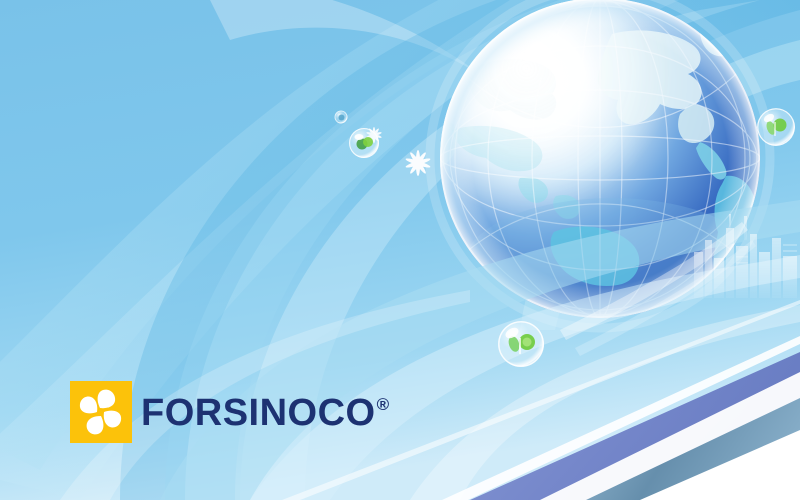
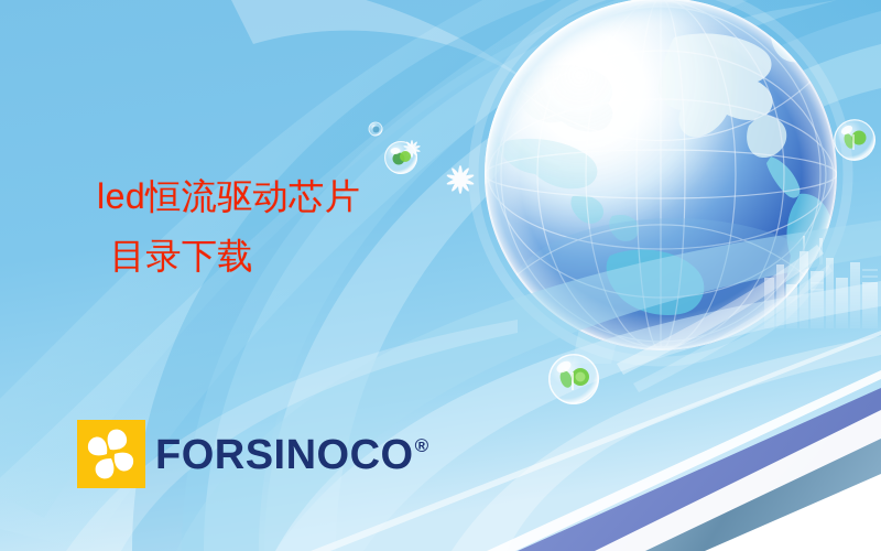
+ led恒流驱动芯片
+ 目录下载
  FORSINOCO
  ®
